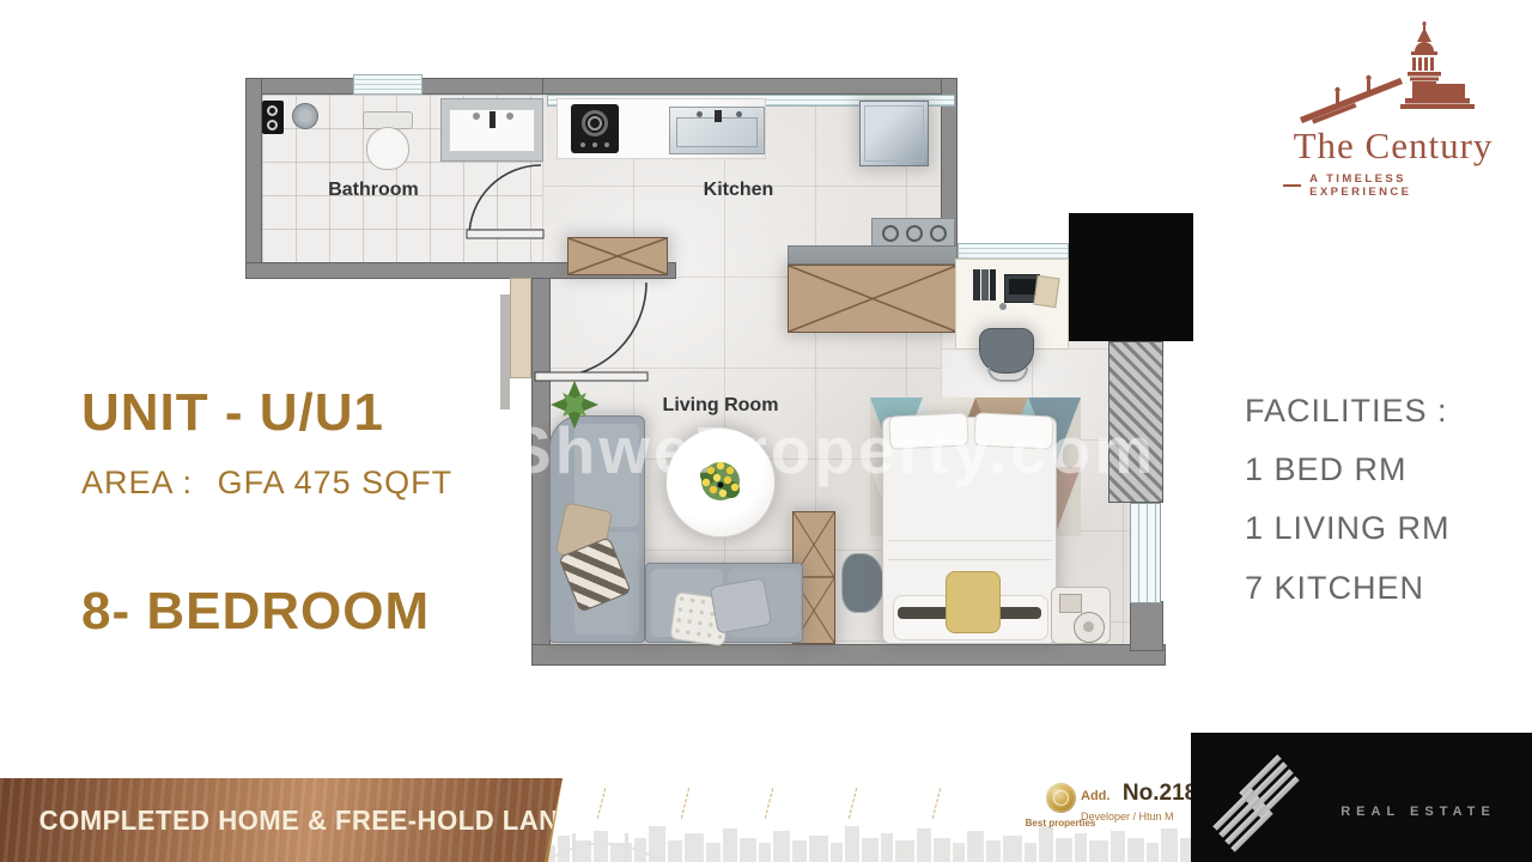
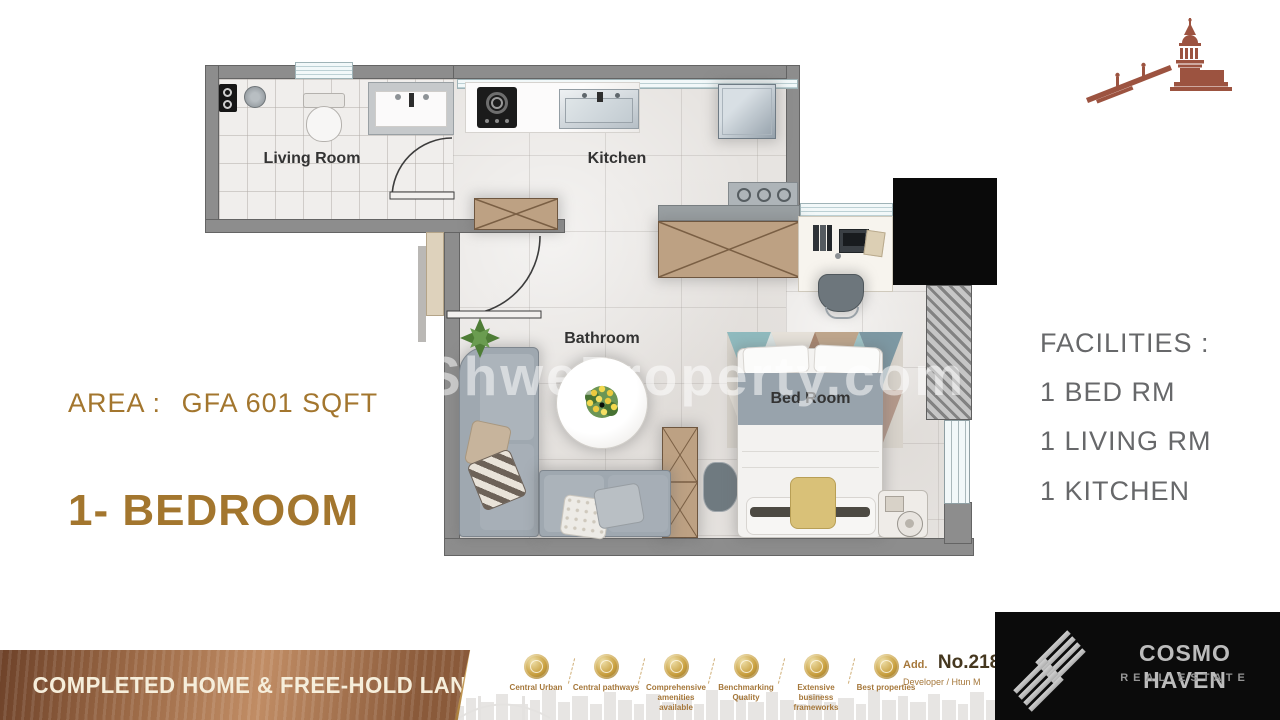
+ Bed Room
- Bathroom
+ Living Room
  Kitchen
- Living Room
+ Bathroom
  ShweProperty.com
- UNIT - U/U1
- AREA : GFA 475 SQFT
+ AREA : GFA 601 SQFT
- 8- BEDROOM
+ 1- BEDROOM
  FACILITIES :
  1 BED RM
  1 LIVING RM
- 7 KITCHEN
+ 1 KITCHEN
- The Century
- A TIMELESS EXPERIENCE
  COMPLETED HOME & FREE-HOLD LAN
+ Central Urban
+ Central pathways
+ Comprehensive amenities available
+ Benchmarking Quality
+ Extensive business frameworks
  Best properties
  Add. No.21
  Developer / Htun M
+ COSMO HAVEN
  REAL ESTATE
